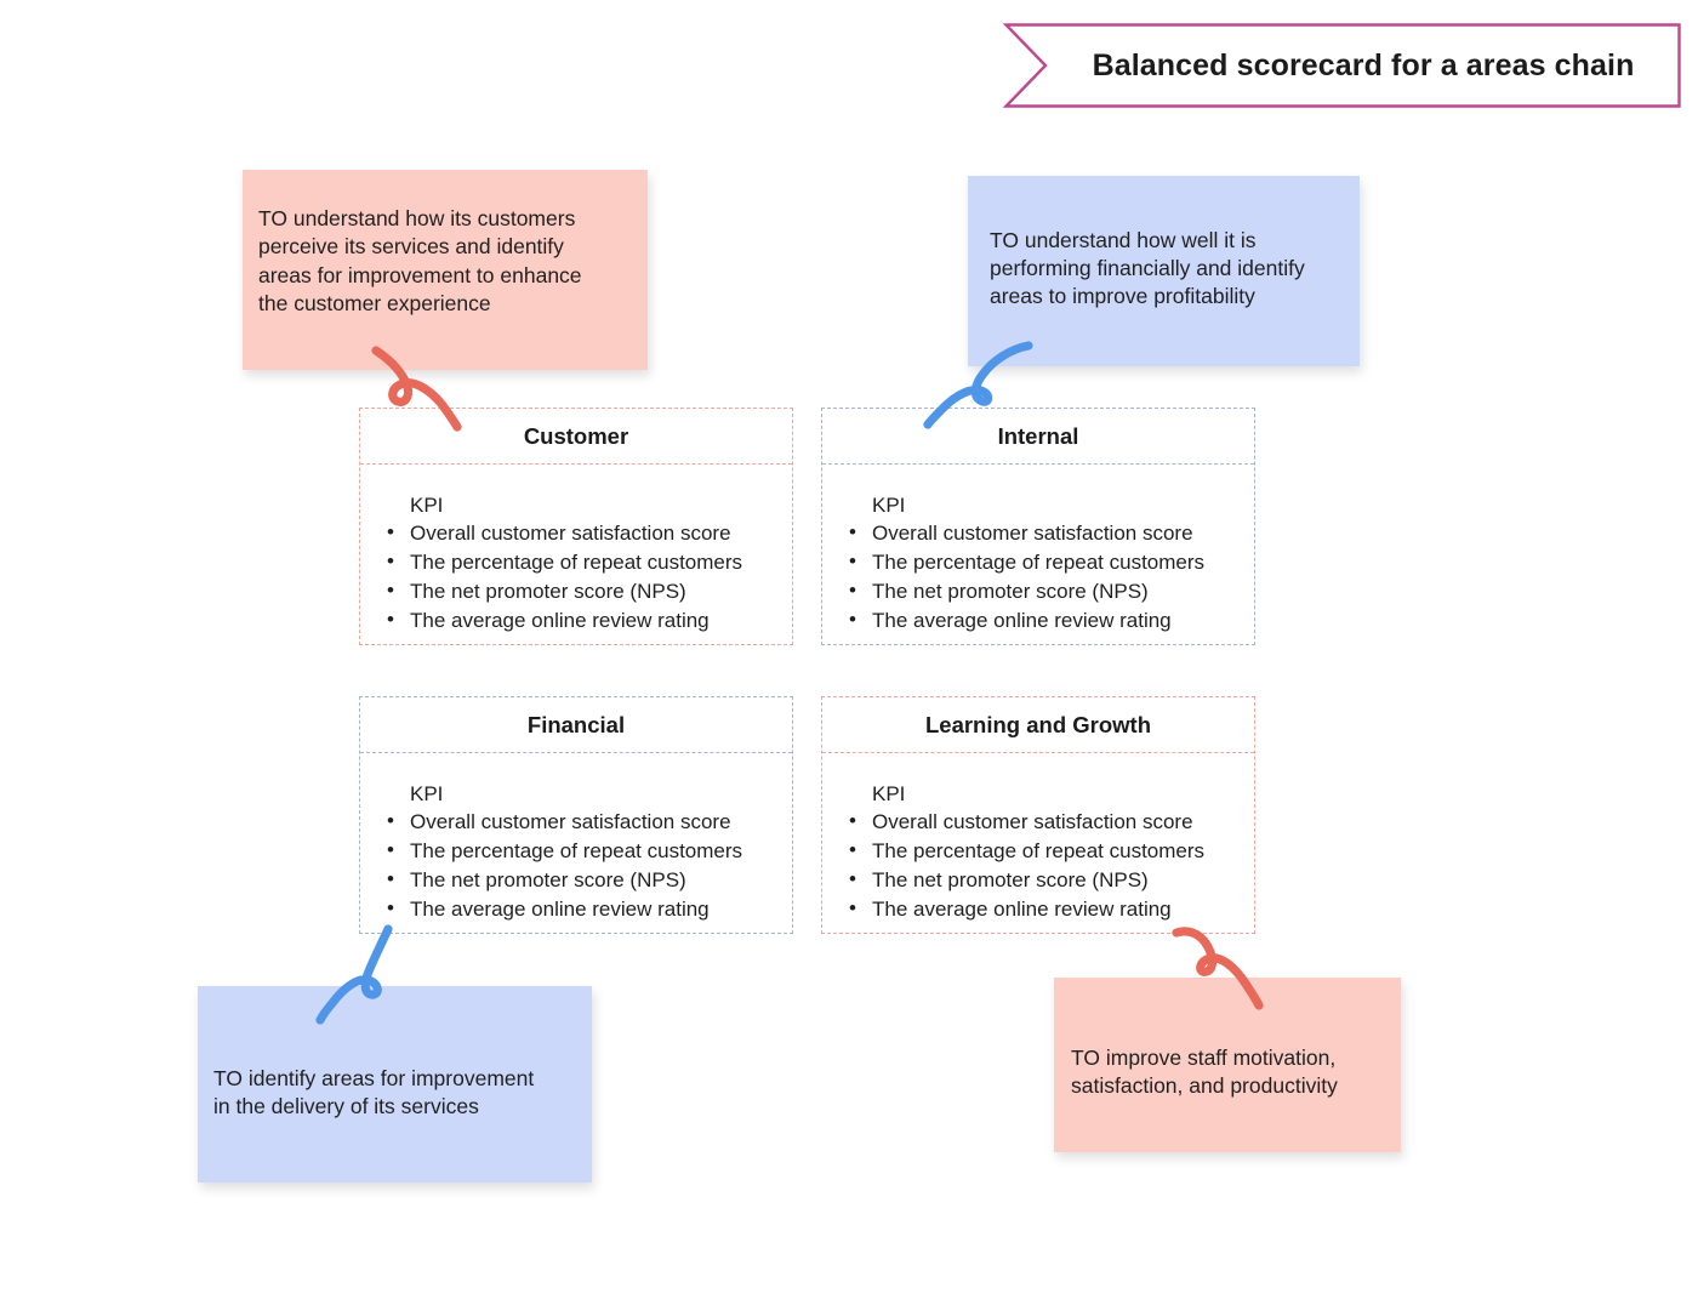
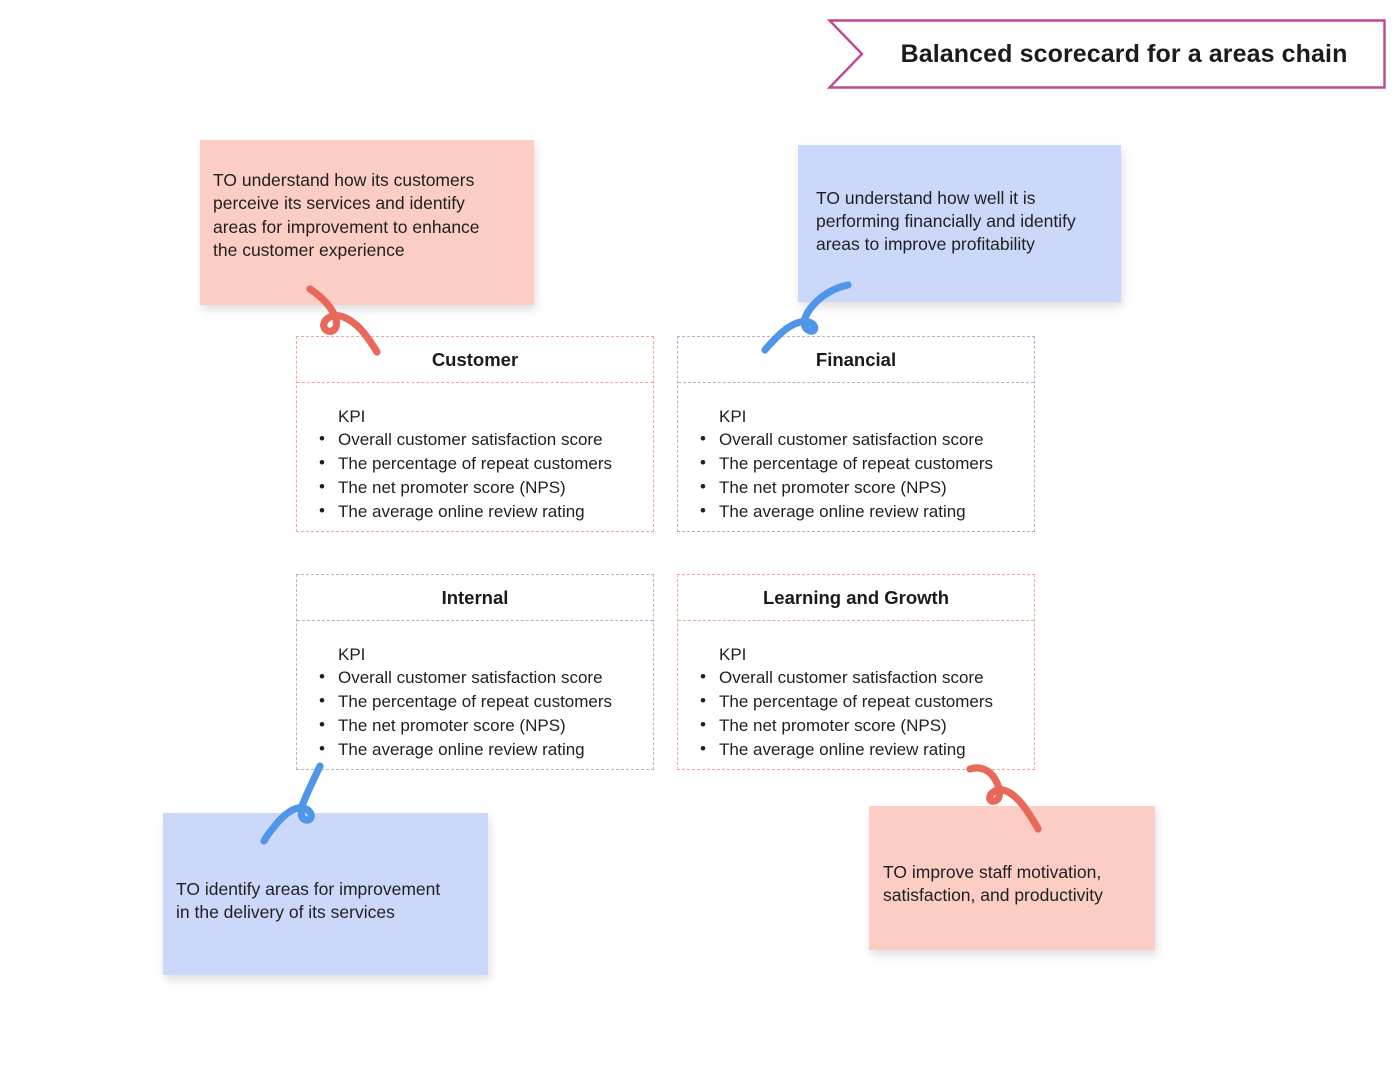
  Balanced scorecard for a areas chain
  TO understand how its customers
  perceive its services and identify
  areas for improvement to enhance
  the customer experience
  TO understand how well it is
  performing financially and identify
  areas to improve profitability
  TO identify areas for improvement
  in the delivery of its services
  TO improve staff motivation,
  satisfaction, and productivity
  Customer
  KPI
  Overall customer satisfaction score
  The percentage of repeat customers
  The net promoter score (NPS)
  The average online review rating
- Internal
+ Financial
  KPI
  Overall customer satisfaction score
  The percentage of repeat customers
  The net promoter score (NPS)
  The average online review rating
- Financial
+ Internal
  KPI
  Overall customer satisfaction score
  The percentage of repeat customers
  The net promoter score (NPS)
  The average online review rating
  Learning and Growth
  KPI
  Overall customer satisfaction score
  The percentage of repeat customers
  The net promoter score (NPS)
  The average online review rating
